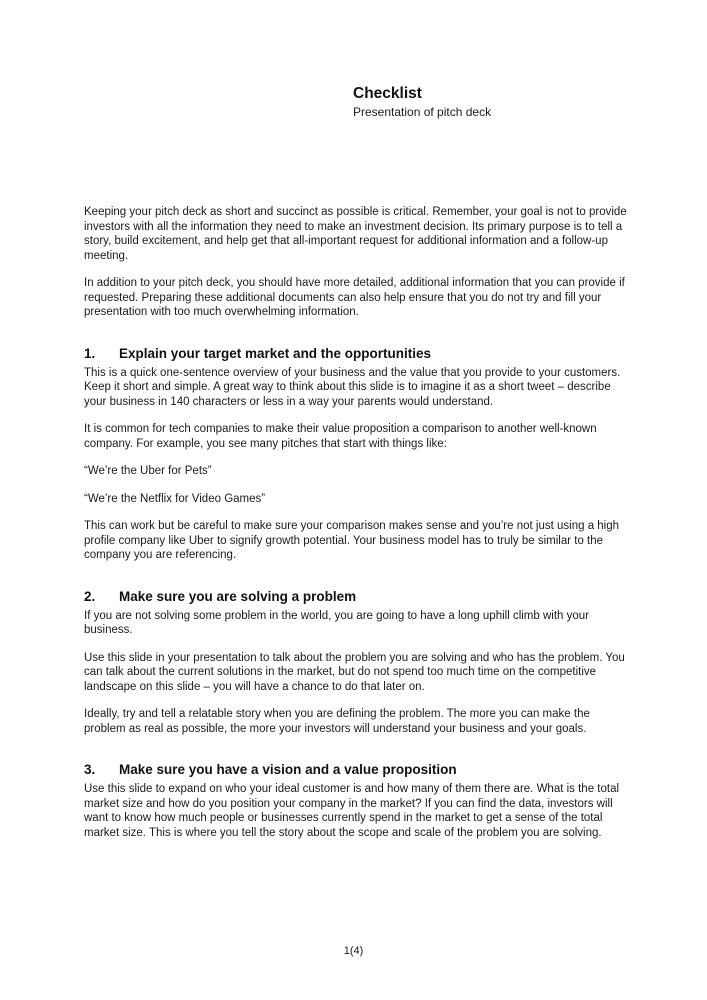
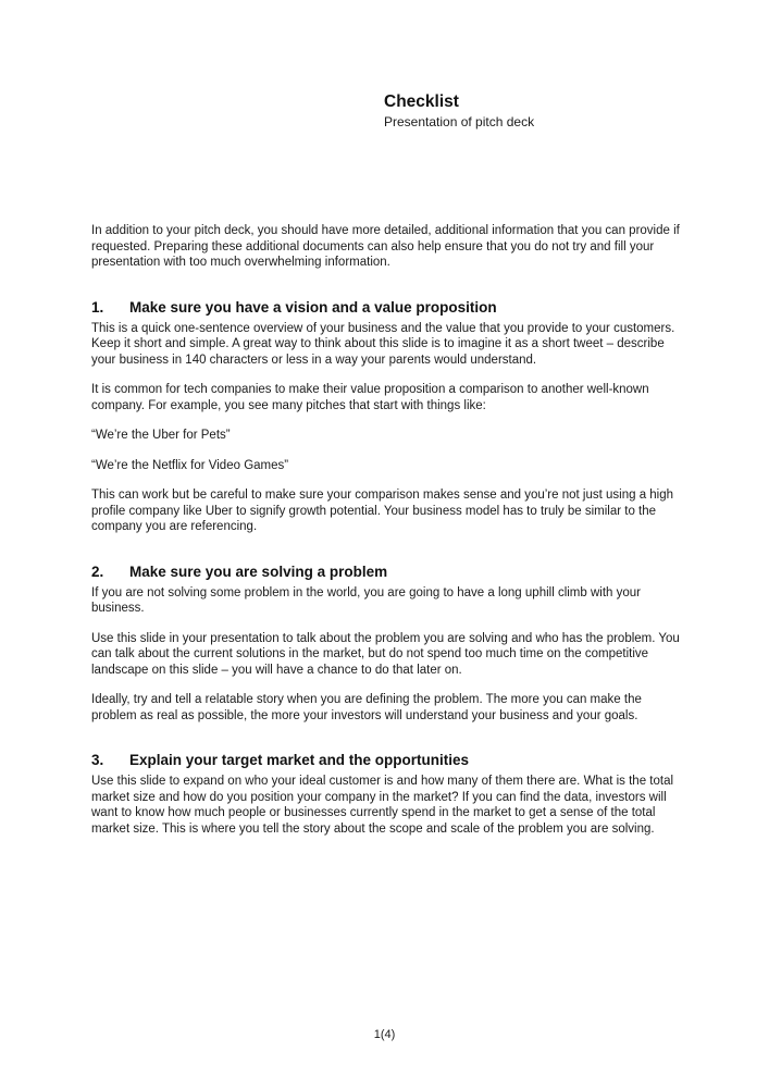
  Checklist
  Presentation of pitch deck
- Keeping your pitch deck as short and succinct as possible is critical. Remember, your goal is not to provide investors with all the information they need to make an investment decision. Its primary purpose is to tell a story, build excitement, and help get that all-important request for additional information and a follow-up meeting.
  In addition to your pitch deck, you should have more detailed, additional information that you can provide if requested. Preparing these additional documents can also help ensure that you do not try and fill your presentation with too much overwhelming information.
- 1. Explain your target market and the opportunities
+ 1. Make sure you have a vision and a value proposition
  This is a quick one-sentence overview of your business and the value that you provide to your customers. Keep it short and simple. A great way to think about this slide is to imagine it as a short tweet – describe your business in 140 characters or less in a way your parents would understand.
  It is common for tech companies to make their value proposition a comparison to another well-known company. For example, you see many pitches that start with things like:
  “We’re the Uber for Pets”
  “We’re the Netflix for Video Games”
  This can work but be careful to make sure your comparison makes sense and you’re not just using a high profile company like Uber to signify growth potential. Your business model has to truly be similar to the company you are referencing.
  2. Make sure you are solving a problem
  If you are not solving some problem in the world, you are going to have a long uphill climb with your business.
  Use this slide in your presentation to talk about the problem you are solving and who has the problem. You can talk about the current solutions in the market, but do not spend too much time on the competitive landscape on this slide – you will have a chance to do that later on.
  Ideally, try and tell a relatable story when you are defining the problem. The more you can make the problem as real as possible, the more your investors will understand your business and your goals.
- 3. Make sure you have a vision and a value proposition
+ 3. Explain your target market and the opportunities
  Use this slide to expand on who your ideal customer is and how many of them there are. What is the total market size and how do you position your company in the market? If you can find the data, investors will want to know how much people or businesses currently spend in the market to get a sense of the total market size. This is where you tell the story about the scope and scale of the problem you are solving.
  1(4)
